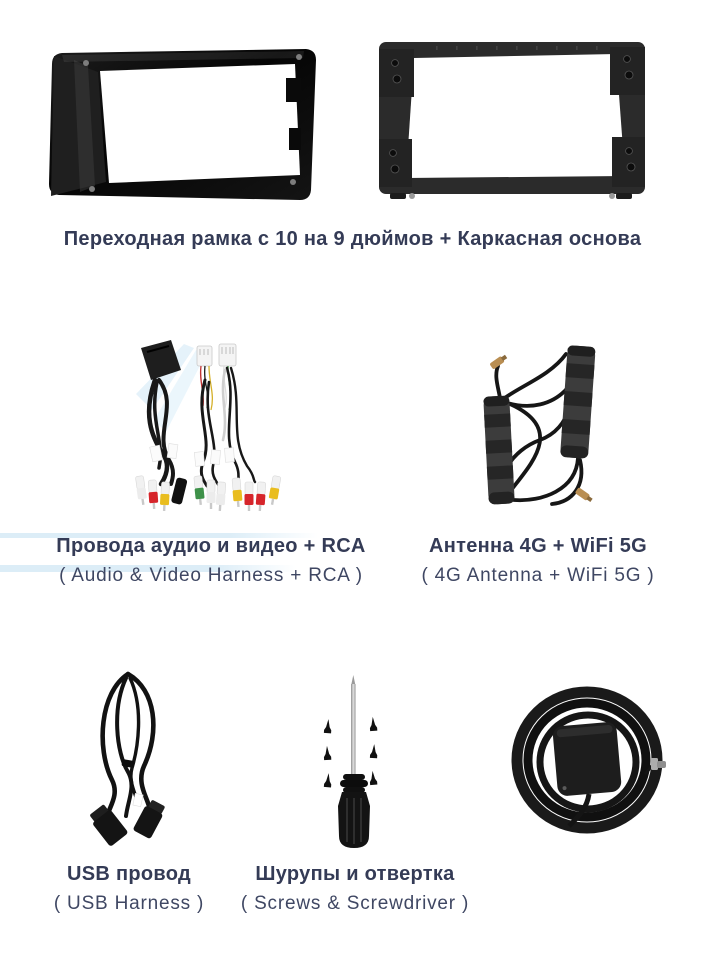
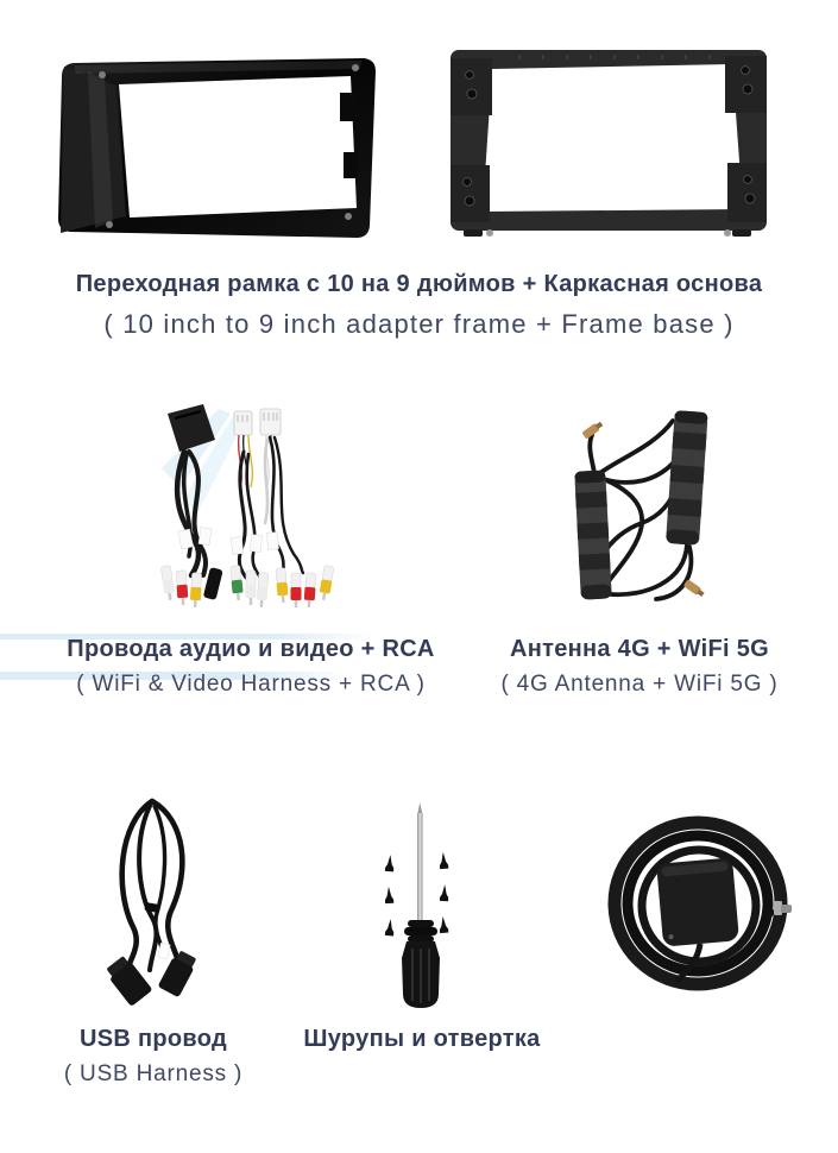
  Переходная рамка с 10 на 9 дюймов + Каркасная основа
+ ( 10 inch to 9 inch adapter frame + Frame base )
  Провода аудио и видео + RCA
- ( Audio & Video Harness + RCA )
+ ( WiFi & Video Harness + RCA )
  Антенна 4G + WiFi 5G
  ( 4G Antenna + WiFi 5G )
  USB провод
  ( USB Harness )
  Шурупы и отвертка
- ( Screws & Screwdriver )
